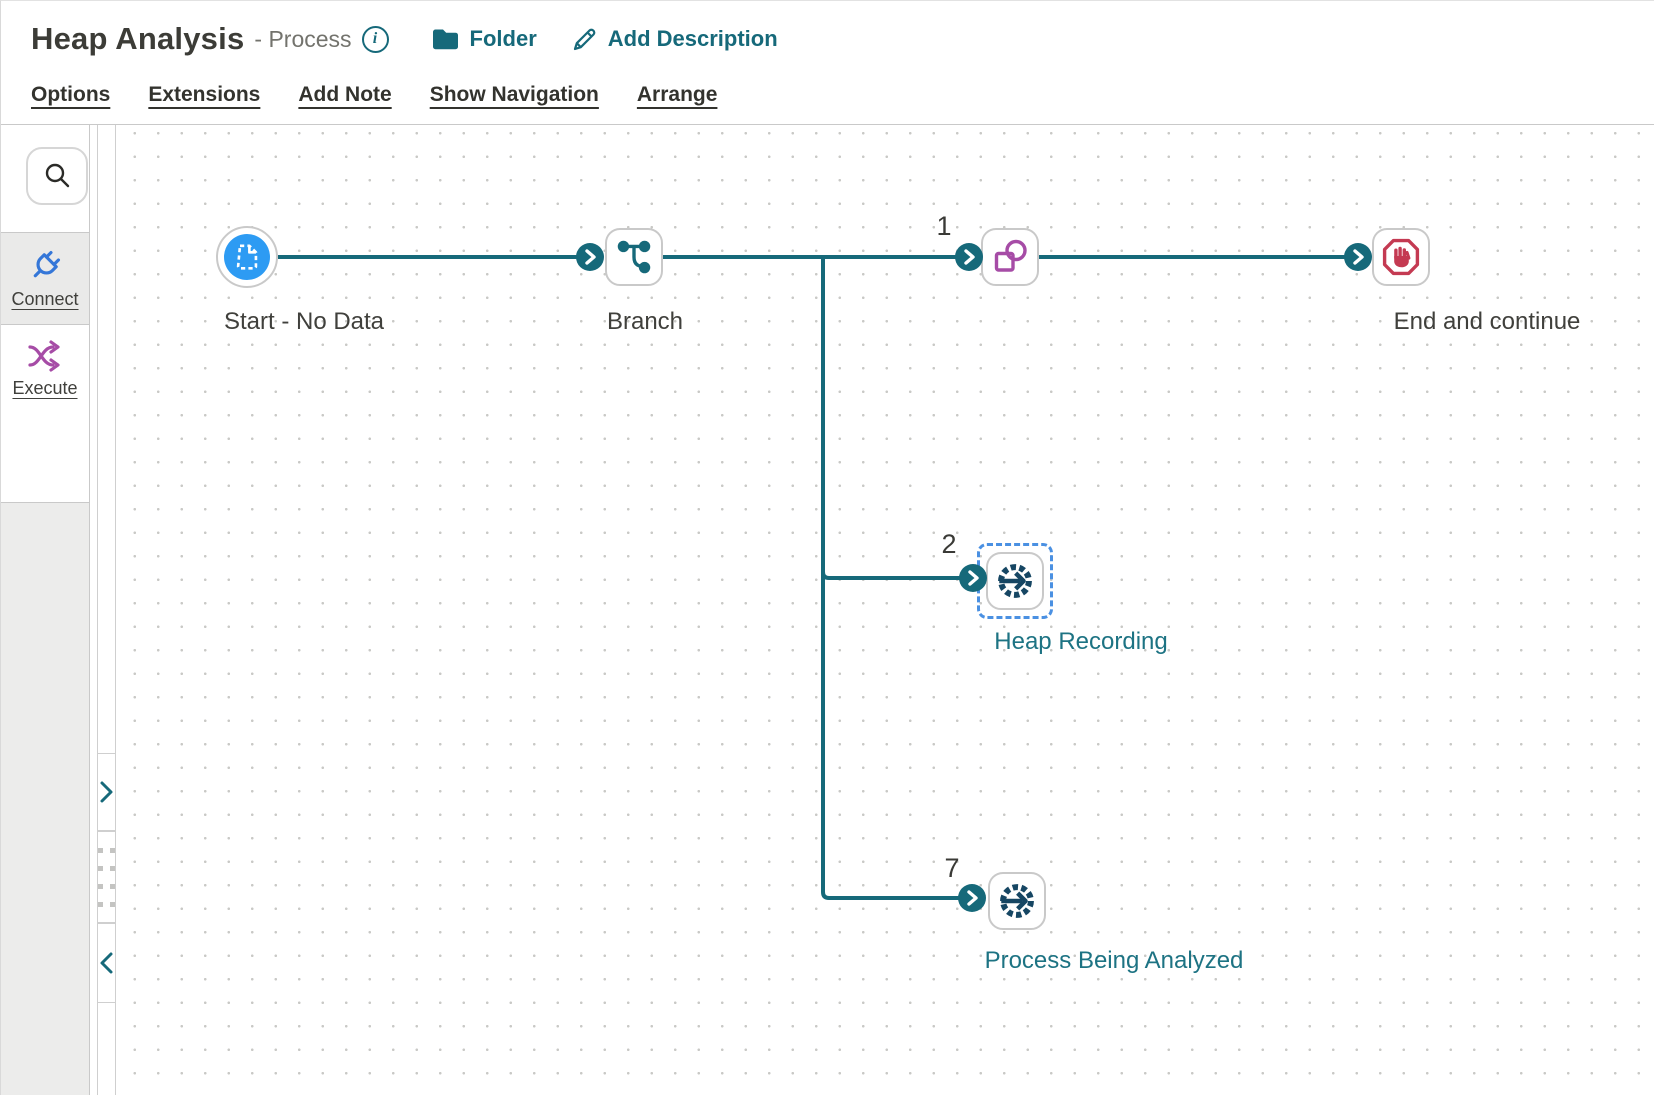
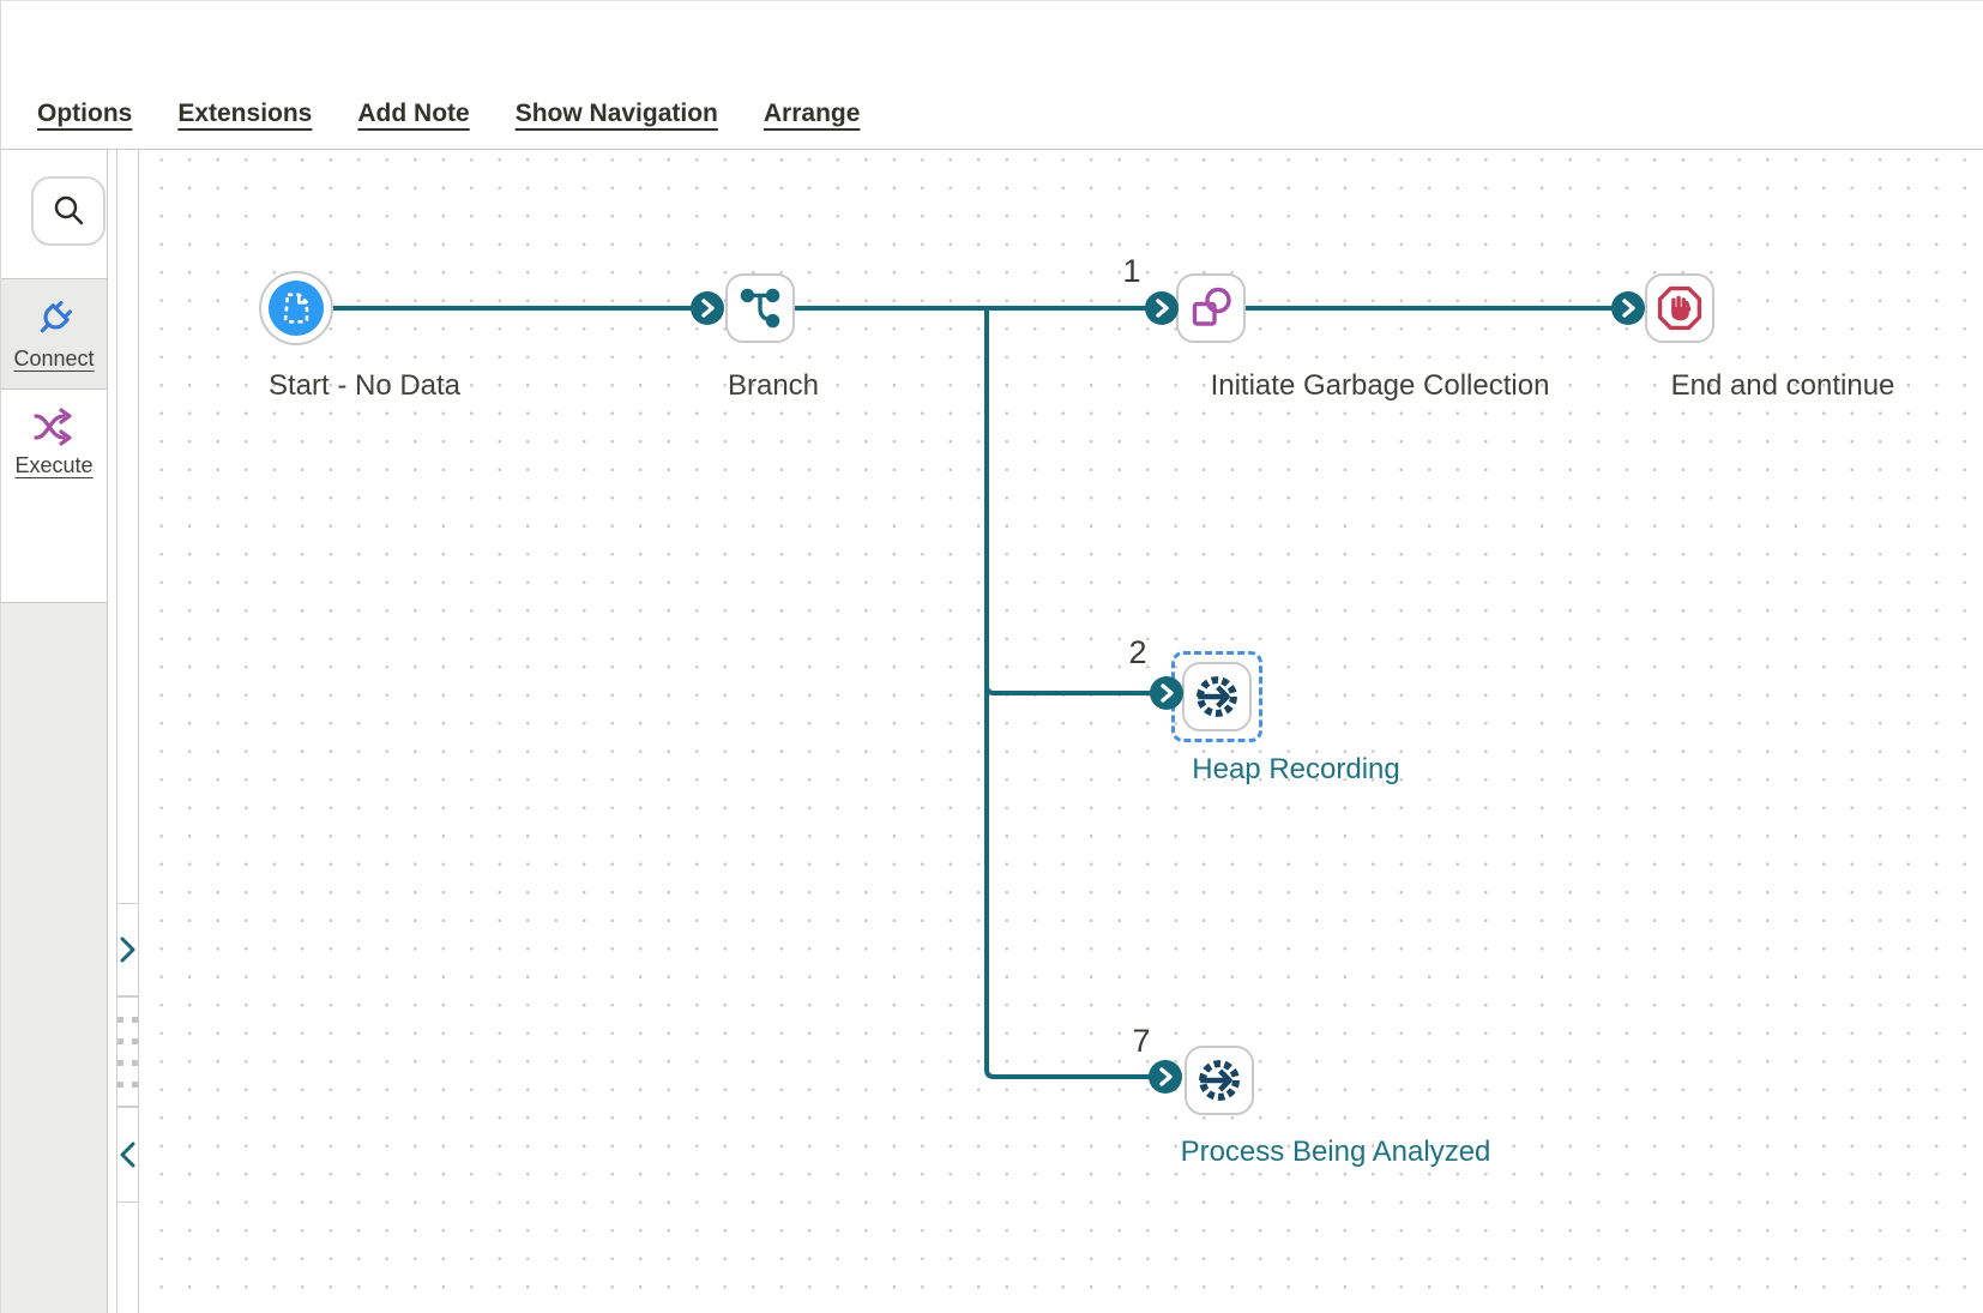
- Heap Analysis
- - Process
- i
- Folder
- Add Description
  Options
  Extensions
  Add Note
  Show Navigation
  Arrange
  Connect
  Execute
  1
  2
  7
  Start - No Data
  Branch
+ Initiate Garbage Collection
  End and continue
  Heap Recording
  Process Being Analyzed
